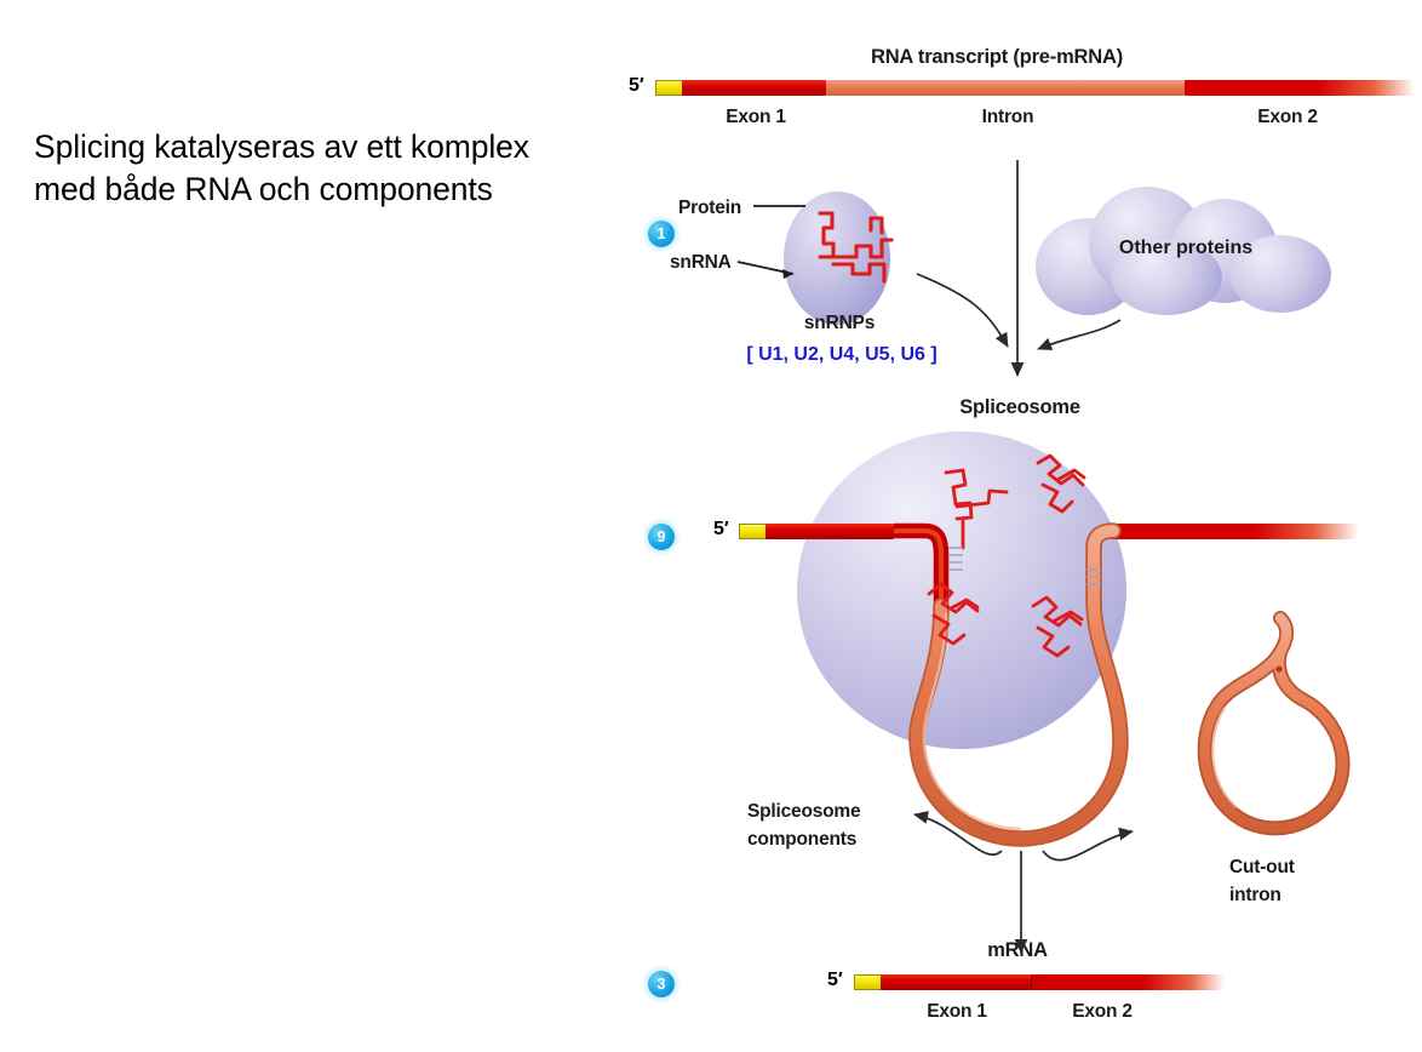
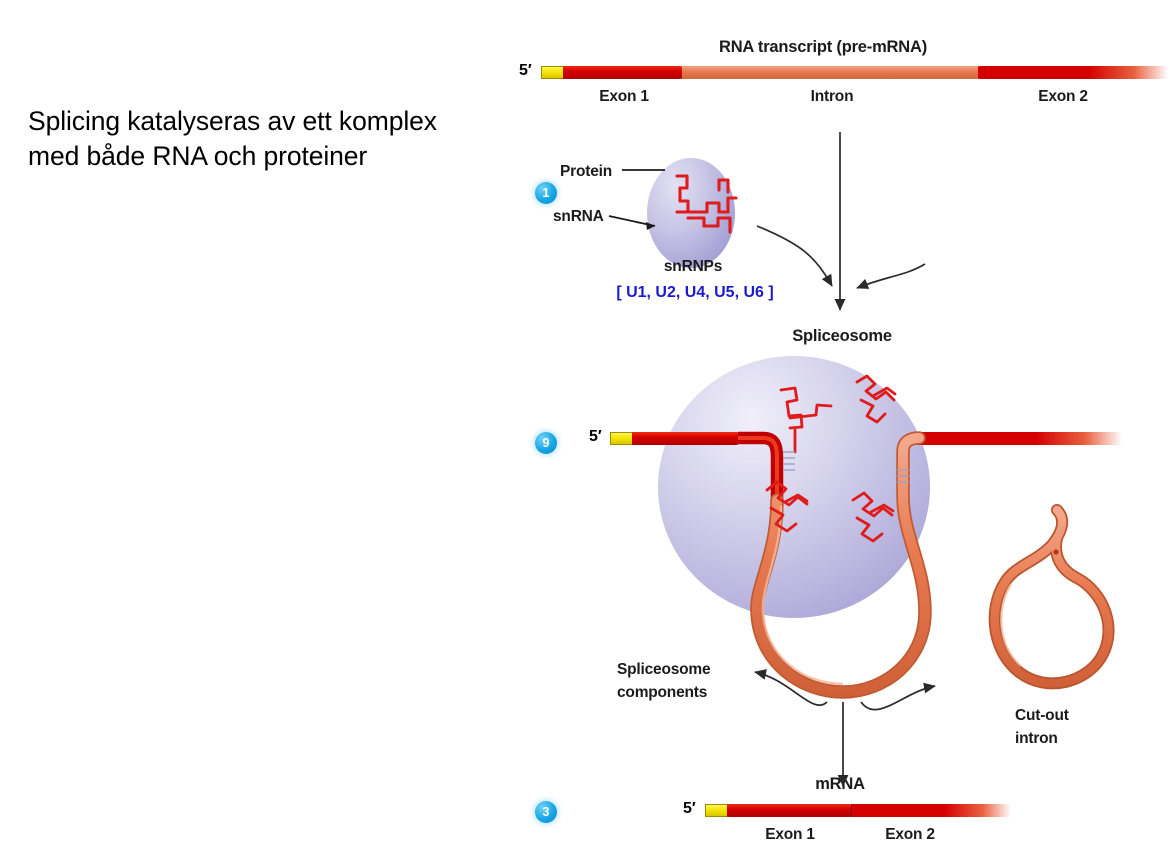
  Splicing katalyseras av ett komplex
- med både RNA och components
+ med både RNA och proteiner
  1
  9
  3
  RNA transcript (pre-mRNA)
  5′
  Exon 1
  Intron
  Exon 2
  Protein
  snRNA
  snRNPs
  [ U1, U2, U4, U5, U6 ]
- Other proteins
  Spliceosome
  5′
  Spliceosome
  components
  Cut-out
  intron
  mRNA
  5′
  Exon 1
  Exon 2
